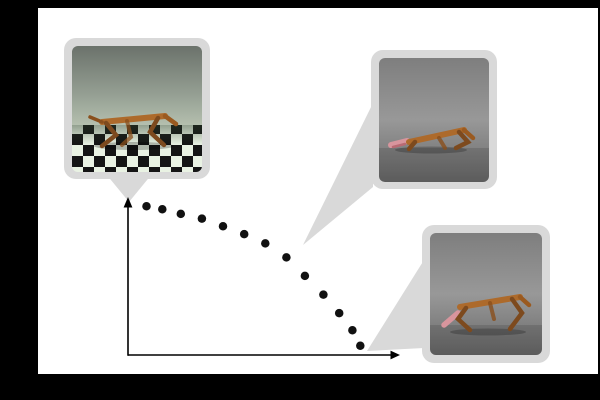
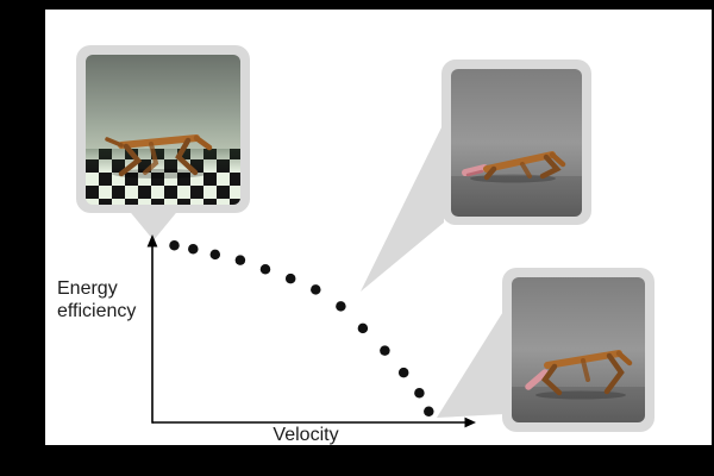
+ Energy
+ efficiency
+ Velocity
